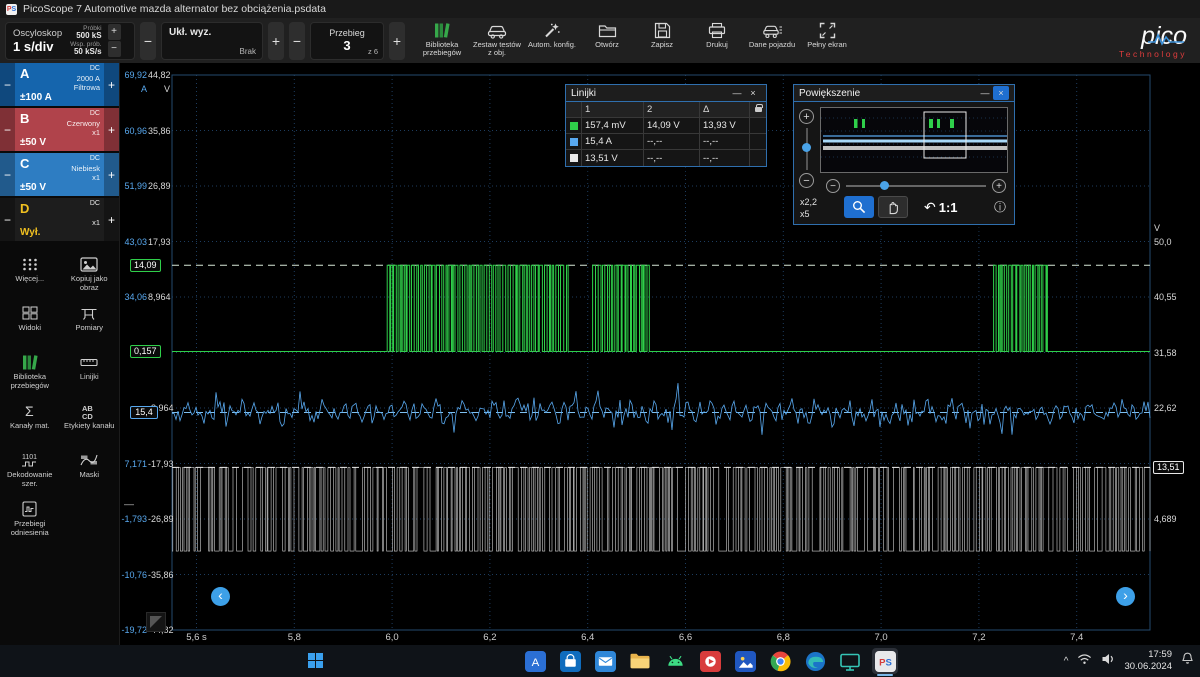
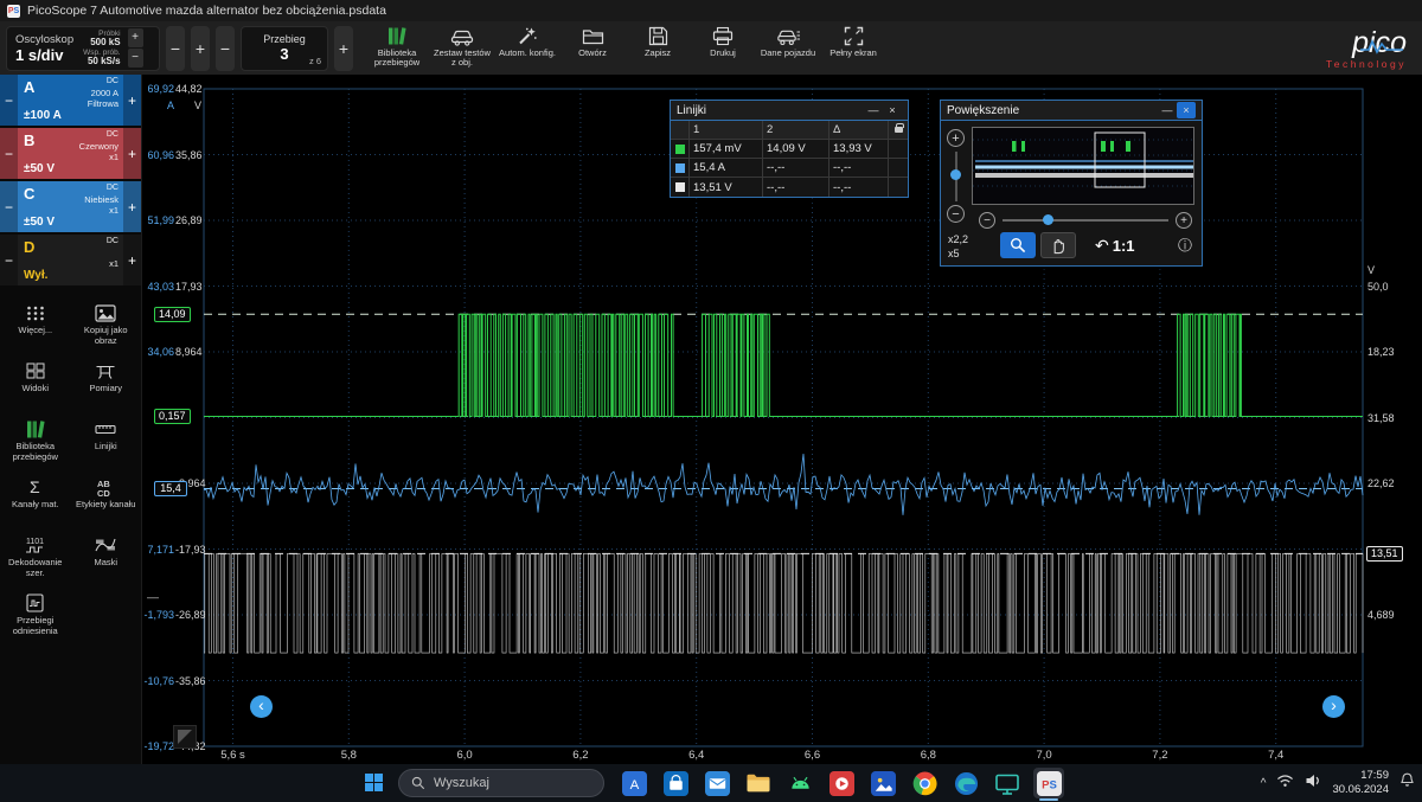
  PicoScope 7 Automotive mazda alternator bez obciążenia.psdata
  Oscyloskop
  1 s/div
  500 kS
  50 kS/s
  +
  −
  −
- Ukł. wyz.
- Brak
  +
  −
  Przebieg
  3
  z 6
  +
  Biblioteka przebiegów
  Zestaw testów z obj.
  Autom. konfig.
  Otwórz
  Zapisz
  Drukuj
  Dane pojazdu
  Pełny ekran
  pco
  Technology
  −
  A
  2000 A
  Filtrowa
  ±100 A
  +
  −
  B
  Czerwony
  x1
  ±50 V
  +
  −
  C
  Niebiesk
  x1
  ±50 V
  +
  −
  D
  x1
  Wył.
  +
  Więcej...
  Kopiuj jako obraz
  Widoki
  Pomiary
  Biblioteka przebiegów
  Linijki
  Σ
  Kanały mat.
  AB
  CD
  Etykiety kanału
  Dekodowanie szer.
  Maski
  Przebiegi odniesienia
  69,92
  60,96
  51,99
  43,03
  34,06
  7,171
  -1,793
  -10,76
  -19,72
  44,82
  35,86
  26,89
  17,93
  8,964
  -17,93
  -26,89
  -35,86
  A
  V
  V
  50,0
- 40,55
+ 18,23
  31,58
  22,62
  4,689
  5,6 s
  5,8
  6,0
  6,2
  6,4
  6,6
  6,8
  7,0
  7,2
  7,4
  14,09
  0,157
  15,4
  13,51
  ––
  ‹
  ›
  Linijki
  —
  ×
  1
  2
  Δ
  157,4 mV
  14,09 V
  13,93 V
  15,4 A
  --,--
  --,--
  13,51 V
  --,--
  --,--
  Powiększenie
  —
  ×
  +
  −
  −
  +
  x2,2
  x5
  ↶
  1:1
  ⓘ
+ Wyszukaj
  A
  PS
  ^
  17:59
  30.06.2024
